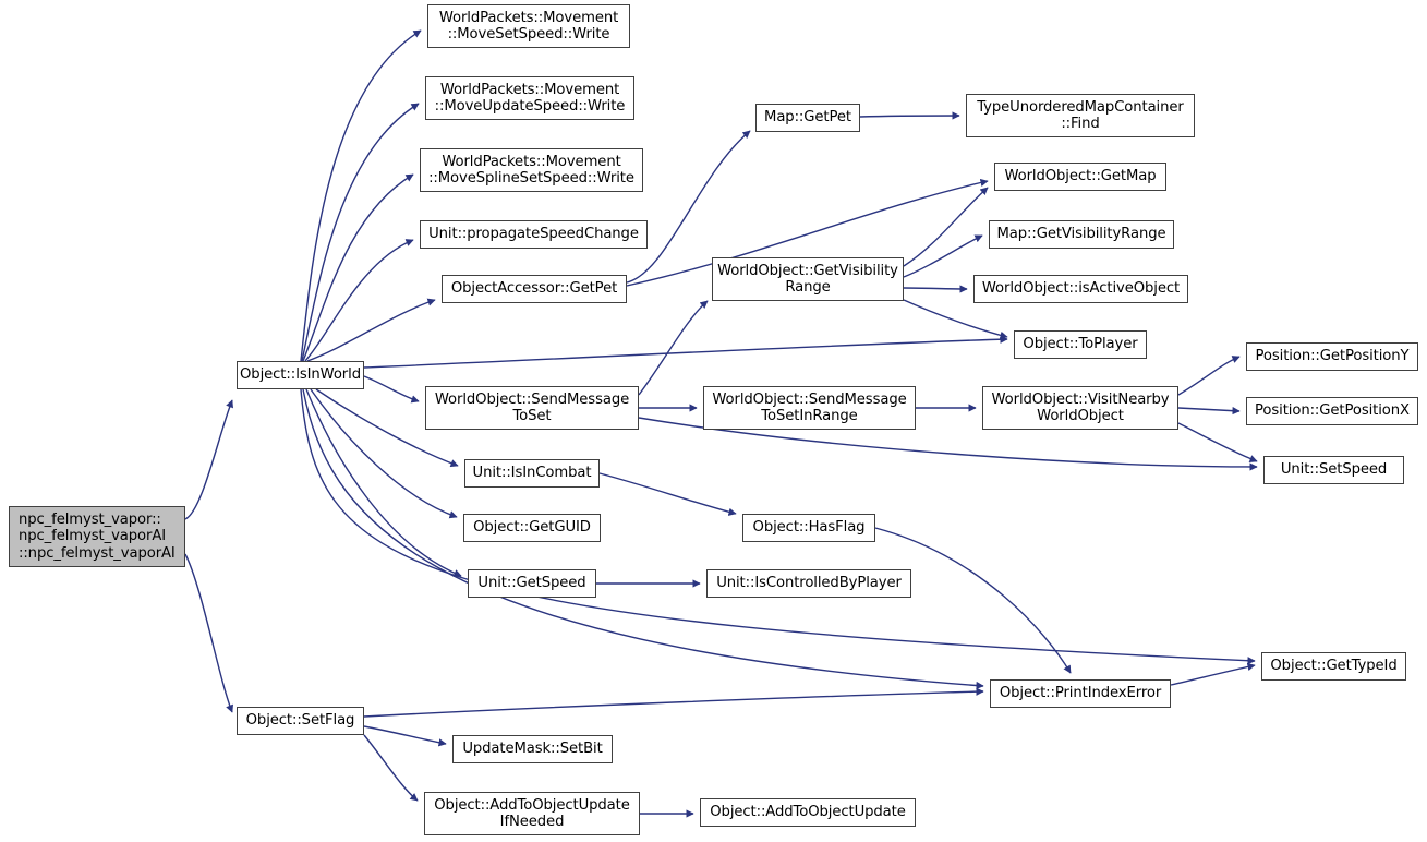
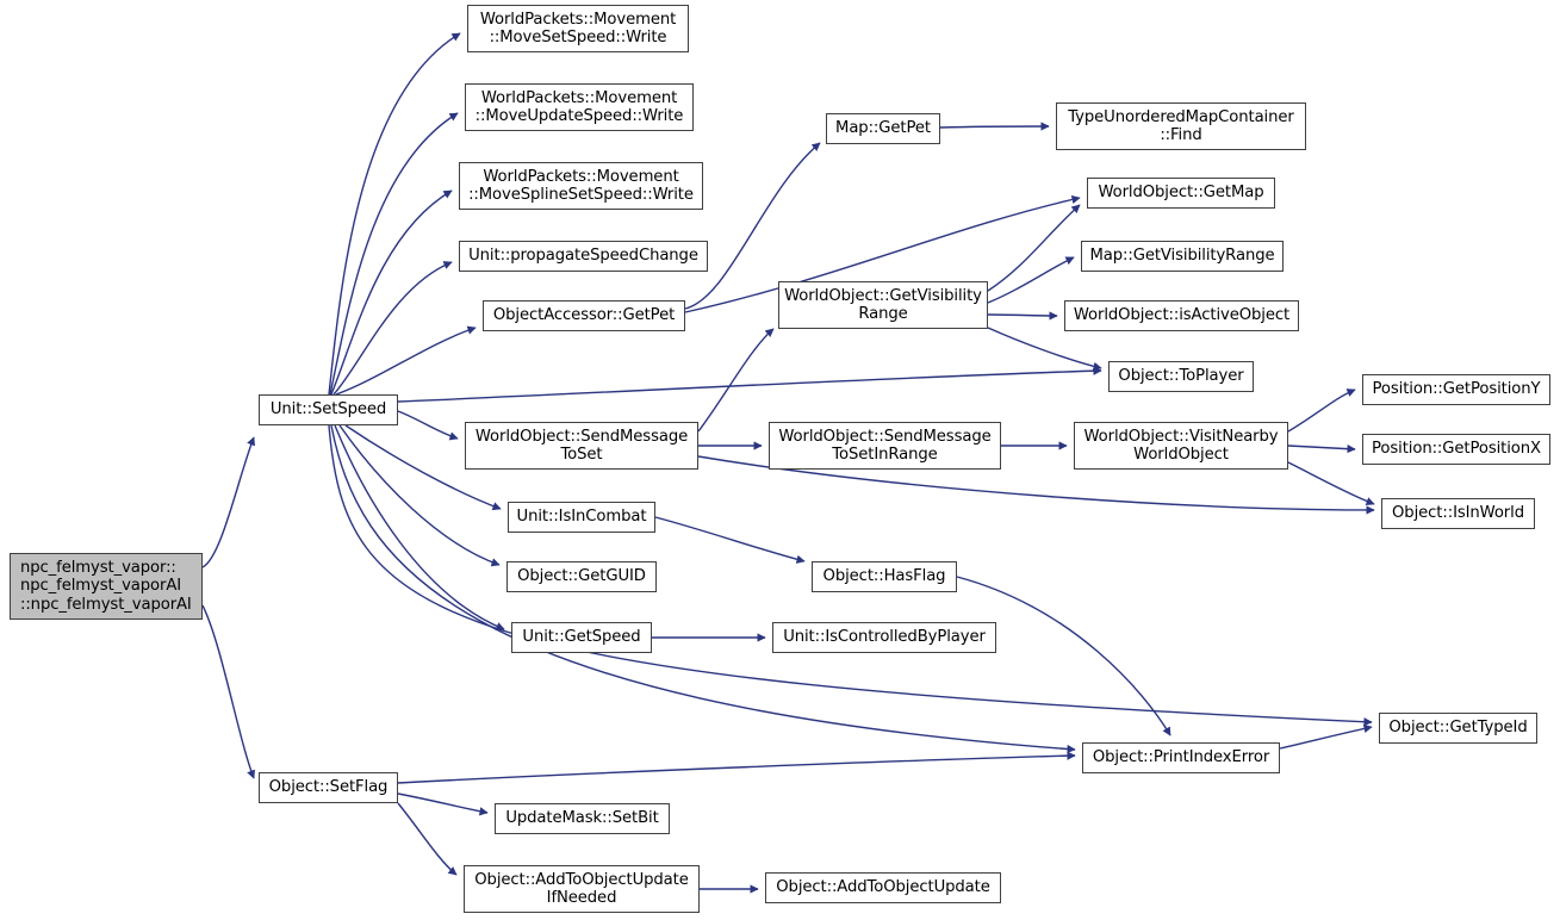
  npc_felmyst_vapor::
  npc_felmyst_vaporAI
  ::npc_felmyst_vaporAI
- Object::IsInWorld
+ Unit::SetSpeed
  Object::SetFlag
  WorldPackets::Movement
  ::MoveSetSpeed::Write
  WorldPackets::Movement
  ::MoveUpdateSpeed::Write
  WorldPackets::Movement
  ::MoveSplineSetSpeed::Write
  Unit::propagateSpeedChange
  ObjectAccessor::GetPet
  WorldObject::SendMessage
  ToSet
  Unit::IsInCombat
  Object::GetGUID
  Unit::GetSpeed
  UpdateMask::SetBit
  Object::AddToObjectUpdate
  IfNeeded
  Map::GetPet
  WorldObject::GetVisibility
  Range
  WorldObject::SendMessage
  ToSetInRange
  Object::HasFlag
  Unit::IsControlledByPlayer
  Object::AddToObjectUpdate
  TypeUnorderedMapContainer
  ::Find
  WorldObject::GetMap
  Map::GetVisibilityRange
  WorldObject::isActiveObject
  Object::ToPlayer
  WorldObject::VisitNearby
  WorldObject
  Object::PrintIndexError
  Position::GetPositionY
  Position::GetPositionX
- Unit::SetSpeed
+ Object::IsInWorld
  Object::GetTypeId
